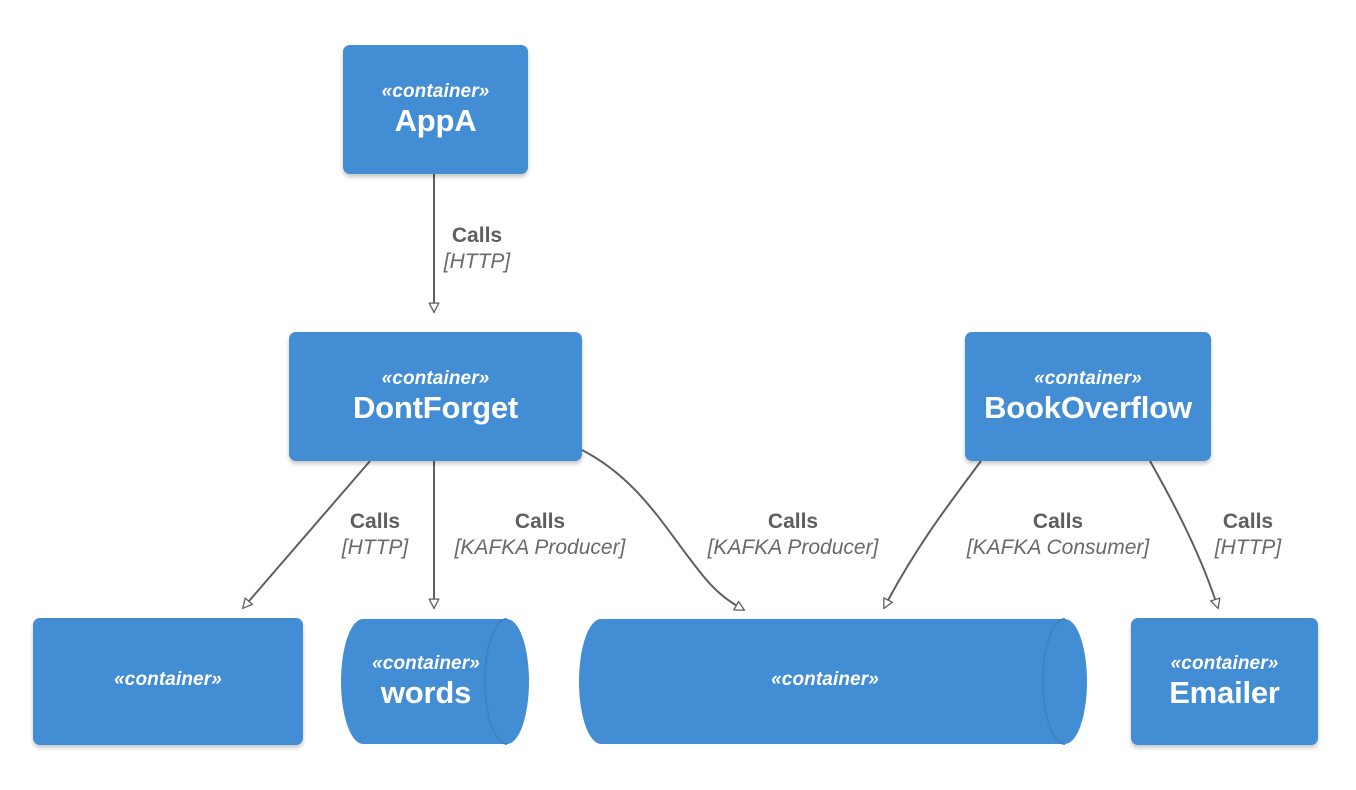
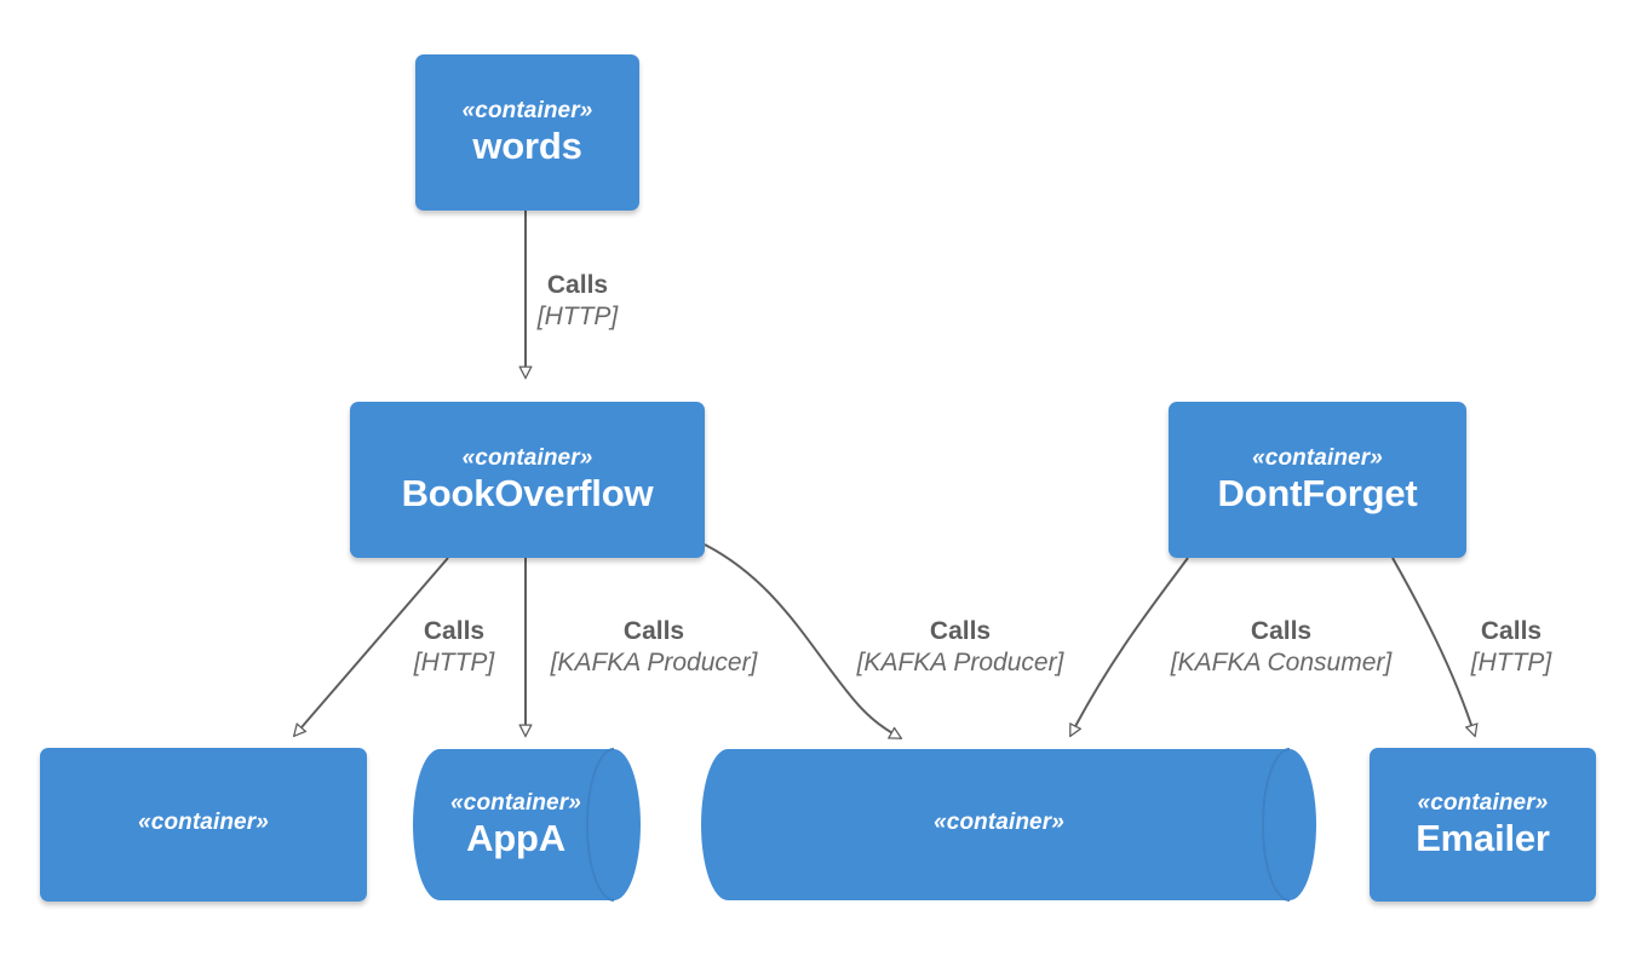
  «container»
- AppA
+ words
  «container»
- DontForget
+ BookOverflow
  «container»
- BookOverflow
+ DontForget
  «container»
  «container»
- words
+ AppA
  «container»
  «container»
  Emailer
  Calls
  [HTTP]
  Calls
  [HTTP]
  Calls
  [KAFKA Producer]
  Calls
  [KAFKA Producer]
  Calls
  [KAFKA Consumer]
  Calls
  [HTTP]
